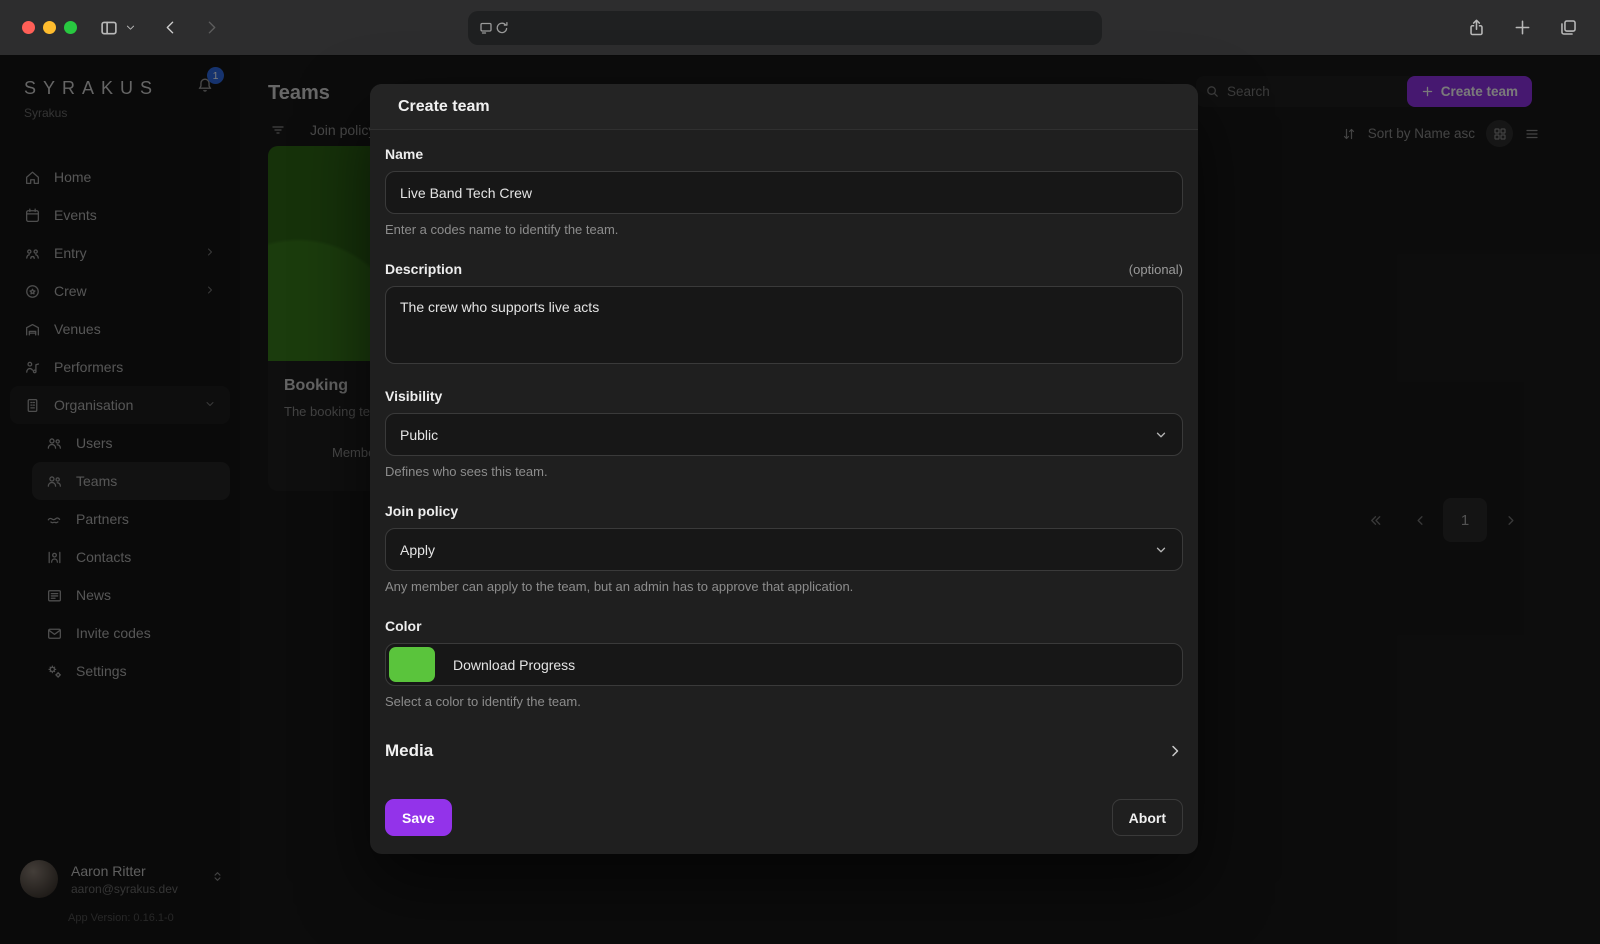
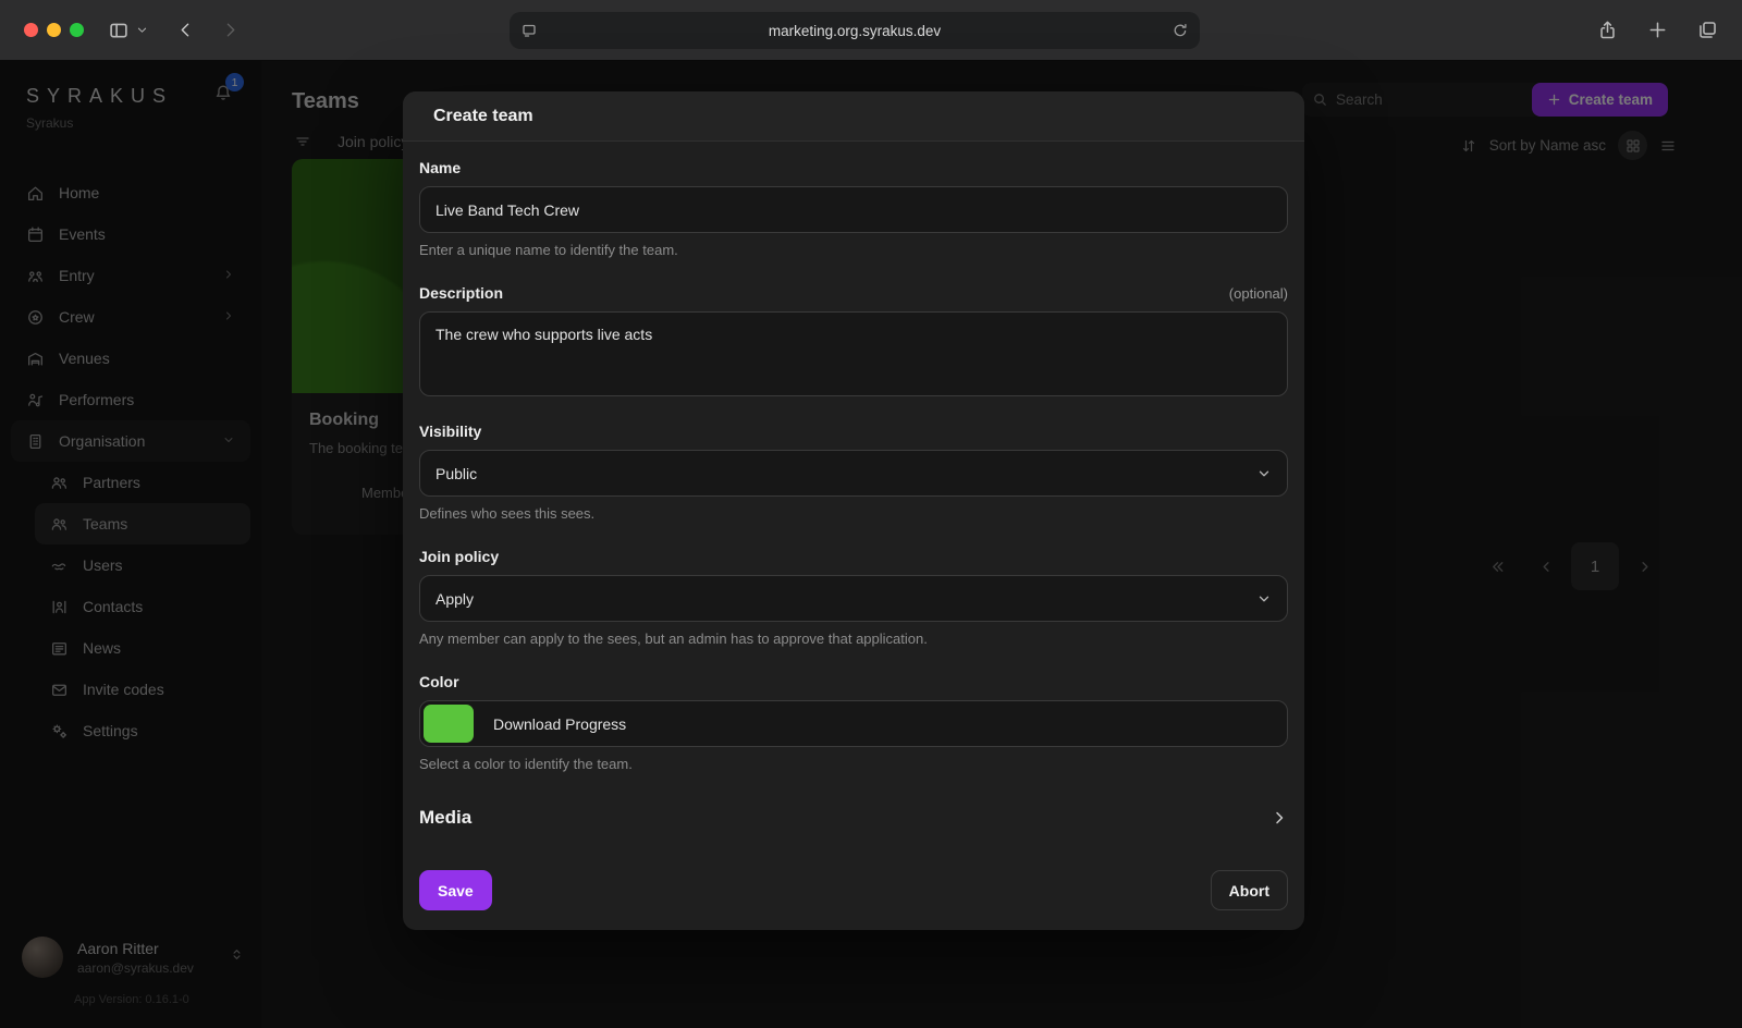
+ marketing.org.syrakus.dev
  SYRAKUS
  Syrakus
  1
  Home
  Events
  Entry
  Crew
  Venues
  Performers
  Organisation
- Users
+ Partners
  Teams
- Partners
+ Users
  Contacts
  News
  Invite codes
  Settings
  Aaron Ritter
  aaron@syrakus.dev
  App Version: 0.16.1-0
  Teams
  Join polic
  Search
  Create team
  Sort by Name asc
  Booking
  The booking te
  1
  Create team
  Name
  Live Band Tech Crew
- Enter a codes name to identify the team.
+ Enter a unique name to identify the team.
  Description
  (optional)
  The crew who supports live acts
  Visibility
  Public
- Defines who sees this team.
+ Defines who sees this sees.
  Join policy
  Apply
- Any member can apply to the team, but an admin has to approve that application.
+ Any member can apply to the sees, but an admin has to approve that application.
  Color
  Download Progress
  Select a color to identify the team.
  Media
  Save
  Abort
